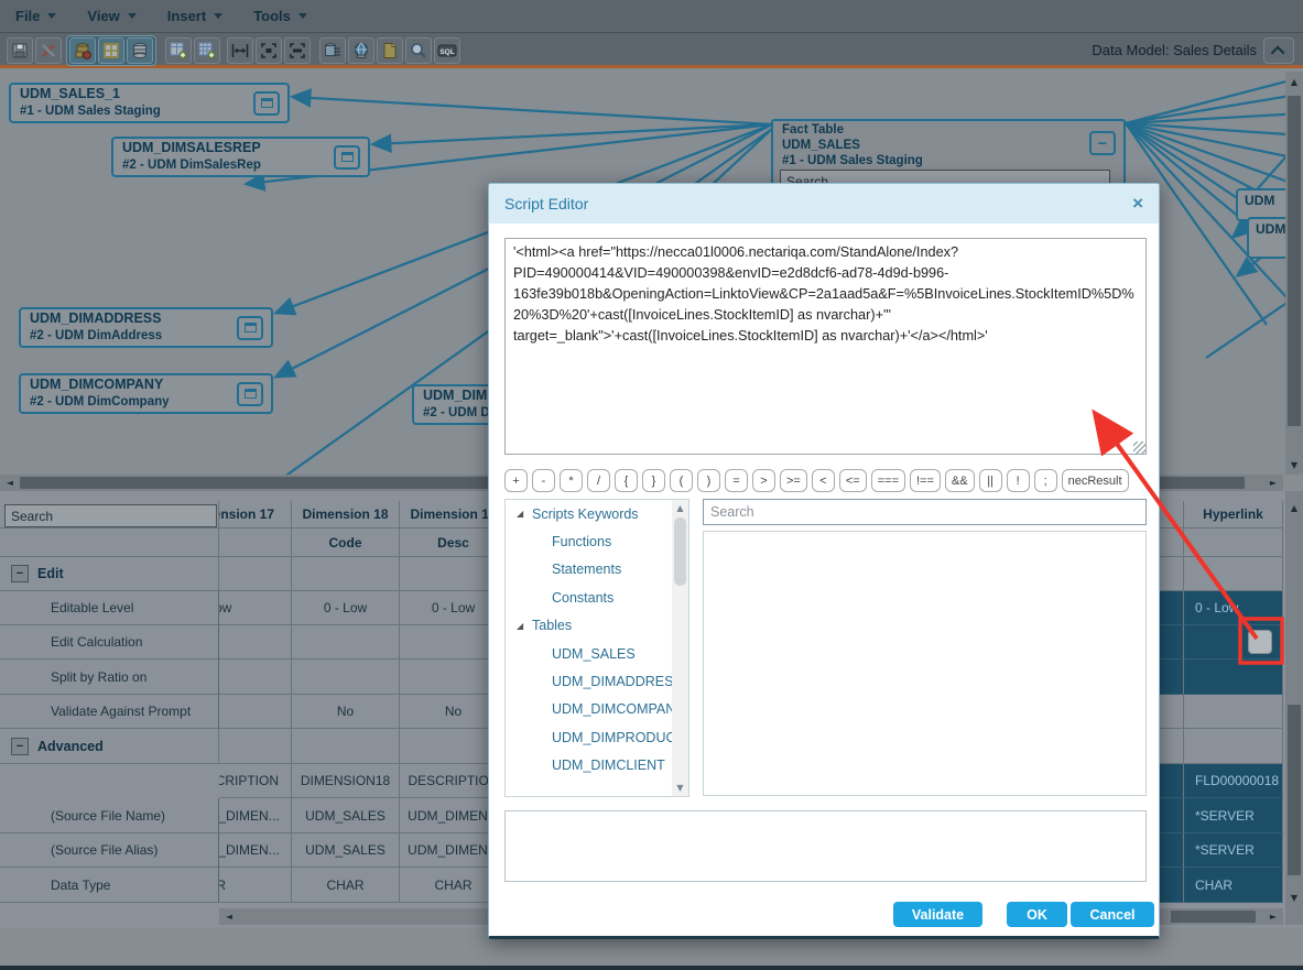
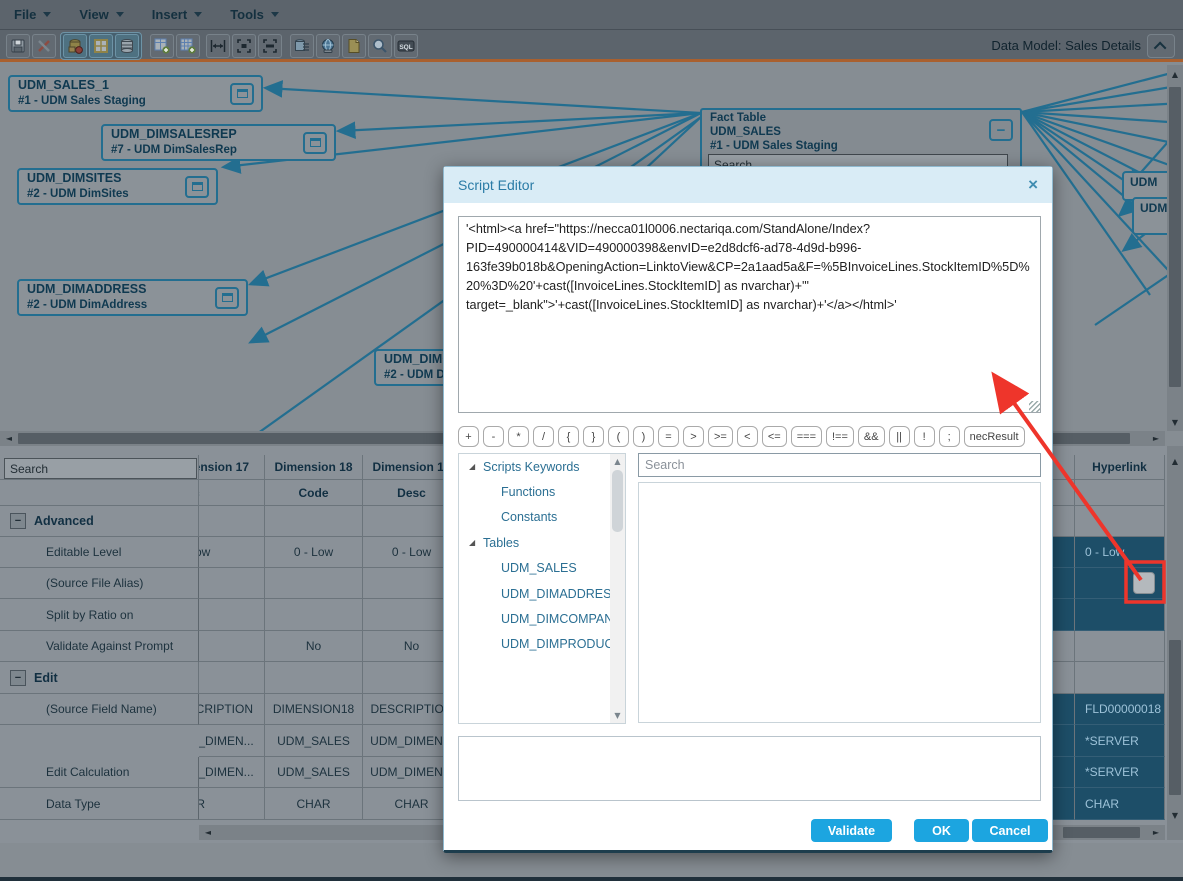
  File
  View
  Insert
  Tools
  Data Model: Sales Details
  UDM_SALES_1
  #1 - UDM Sales Staging
  UDM_DIMSALESREP
- #2 - UDM DimSalesRep
+ #7 - UDM DimSalesRep
+ UDM_DIMSITES
+ #2 - UDM DimSites
  UDM_DIMADDRESS
  #2 - UDM DimAddress
- UDM_DIMCOMPANY
- #2 - UDM DimCompany
  Fact Table
  UDM_SALES
  #1 - UDM Sales Staging
  −
  Search
  UDM
  UDM
  ▲
  ▼
  ◄
  ►
  Search
  Dimension 18
  Dimension 1
  Hyperlink
  Code
  Desc
  −
- Edit
+ Advanced
  Editable Level
  0 - Low
  0 - Low
  0 - Lo
- Edit Calculation
+ (Source File Alias)
  Split by Ratio on
  Validate Against Prompt
  No
  No
  −
- Advanced
+ Edit
+ (Source Field Name)
  CRIPTION
  DIMENSION18
  DESCRIPTIO
  FLD00000018
- (Source File Name)
  _DIMEN...
  UDM_SALES
  UDM_DIMEN
  *SERVER
- (Source File Alias)
+ Edit Calculation
  _DIMEN...
  UDM_SALES
  UDM_DIMEN
  *SERVER
  Data Type
  CHAR
  CHAR
  CHAR
  ◄
  ►
  ▲
  ▼
  Script Editor
  ×
  +
  -
  *
  /
  {
  }
  (
  )
  =
  >
  >=
  <
  <=
  ===
  !==
  &&
  ||
  !
  ;
  necResult
  ◢
  Scripts Keywords
  Functions
- Statements
  Constants
  ◢
  Tables
  UDM_SALES
  UDM_DIMADDRES
  UDM_DIMCOMPAN
  UDM_DIMPRODUC
- UDM_DIMCLIENT
  ▲
  ▼
  Search
  Validate
  OK
  Cancel
